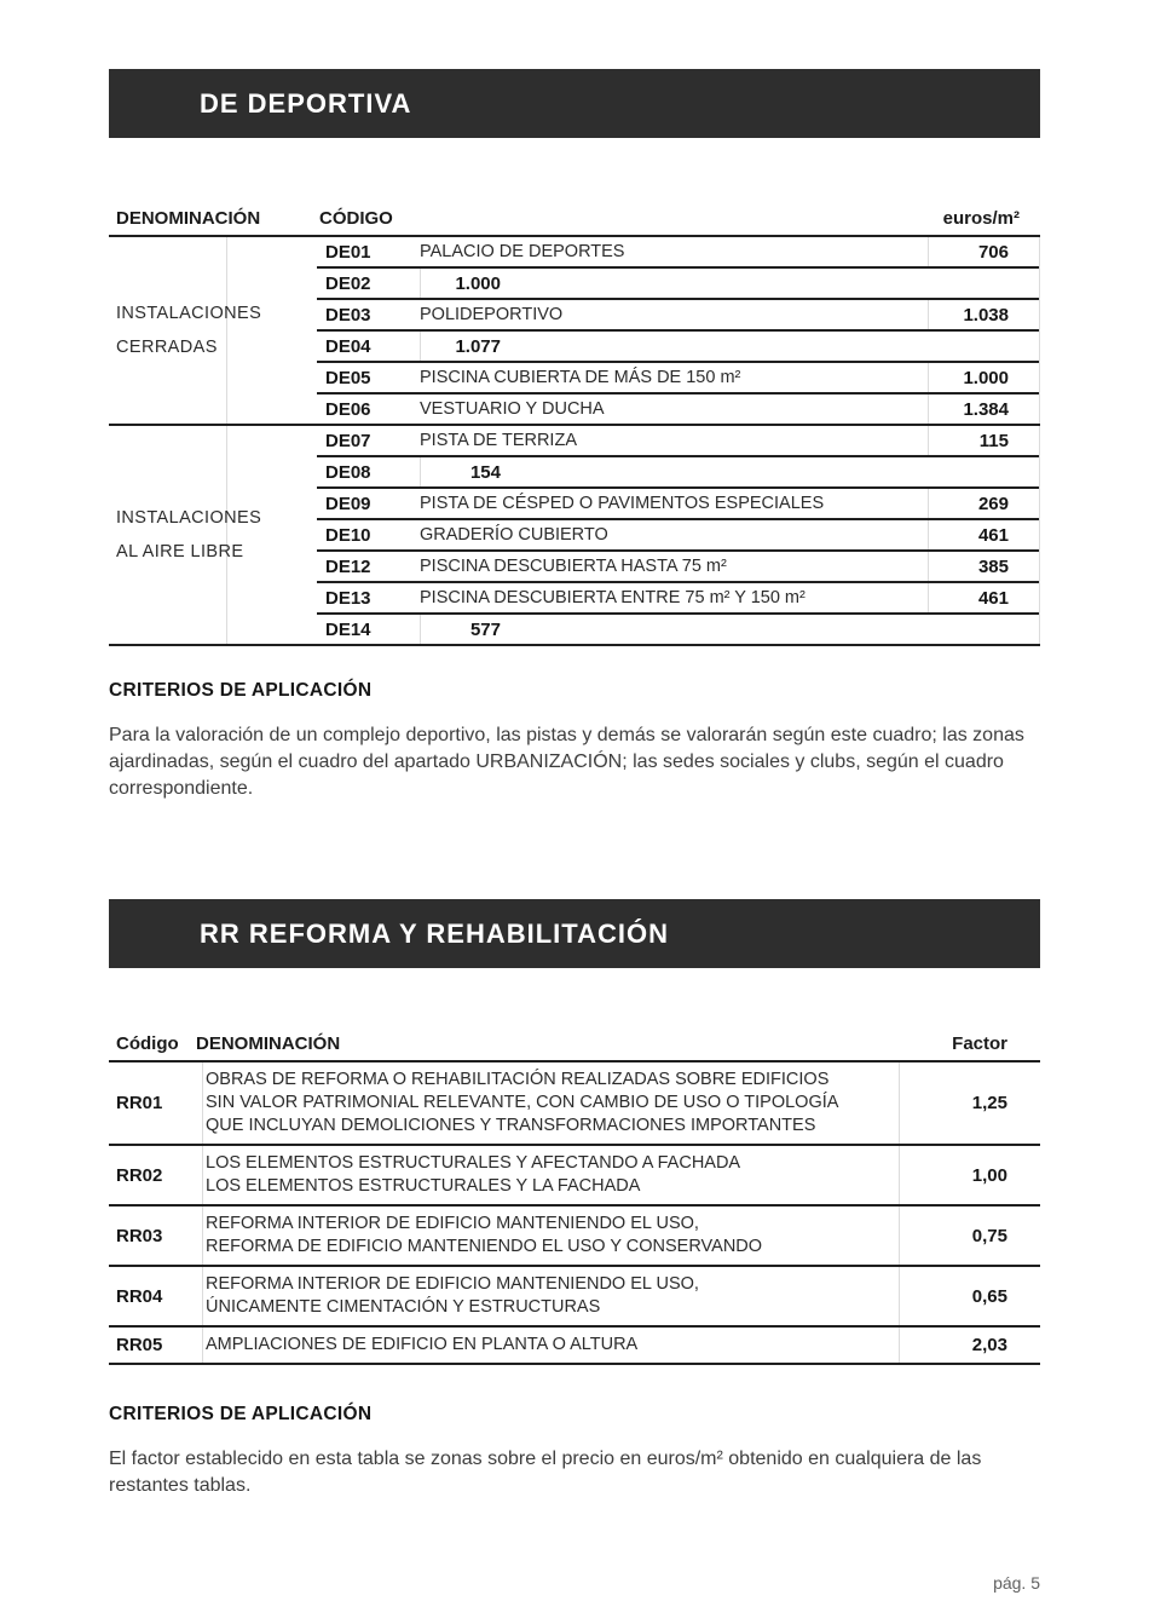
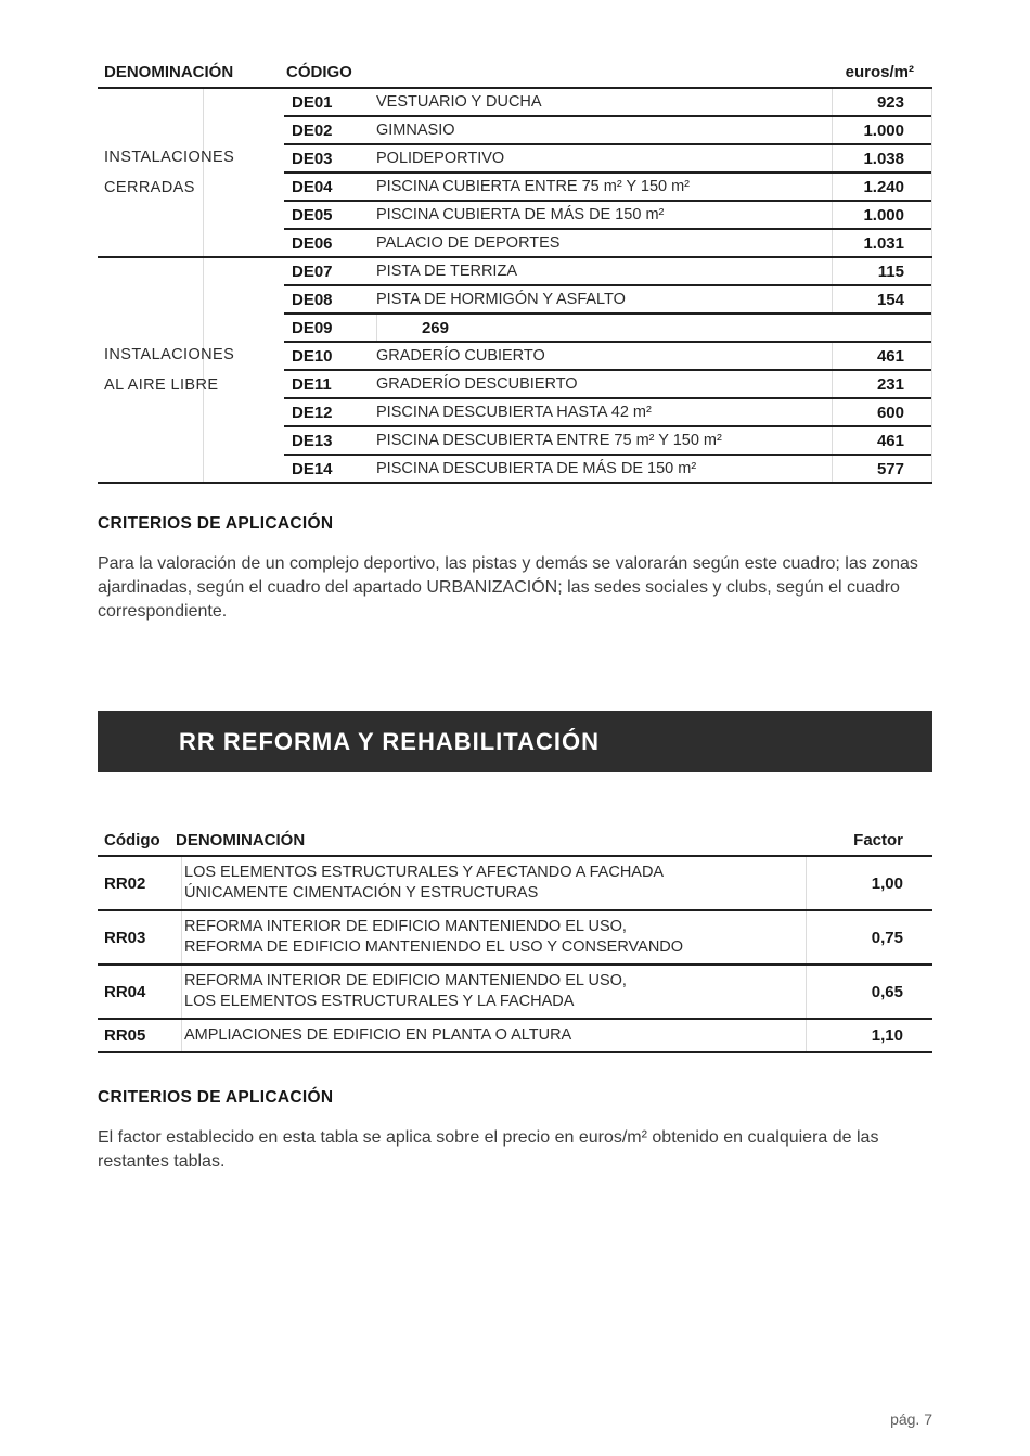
- DE DEPORTIVA
  DENOMINACIÓN
  CÓDIGO
  euros/m²
  INSTALACIONES
  CERRADAS
  DE01
- PALACIO DE DEPORTES
+ VESTUARIO Y DUCHA
- 706
+ 923
  DE02
+ GIMNASIO
  1.000
  DE03
  POLIDEPORTIVO
  1.038
  DE04
+ PISCINA CUBIERTA ENTRE 75 m² Y 150 m²
- 1.077
+ 1.240
  DE05
  PISCINA CUBIERTA DE MÁS DE 150 m²
  1.000
  DE06
- VESTUARIO Y DUCHA
+ PALACIO DE DEPORTES
- 1.384
+ 1.031
  INSTALACIONES
  AL AIRE LIBRE
  DE07
  PISTA DE TERRIZA
  115
  DE08
+ PISTA DE HORMIGÓN Y ASFALTO
  154
  DE09
- PISTA DE CÉSPED O PAVIMENTOS ESPECIALES
  269
  DE10
  GRADERÍO CUBIERTO
  461
+ DE11
+ GRADERÍO DESCUBIERTO
+ 231
  DE12
- PISCINA DESCUBIERTA HASTA 75 m²
+ PISCINA DESCUBIERTA HASTA 42 m²
- 385
+ 600
  DE13
  PISCINA DESCUBIERTA ENTRE 75 m² Y 150 m²
  461
  DE14
+ PISCINA DESCUBIERTA DE MÁS DE 150 m²
  577
  CRITERIOS DE APLICACIÓN
  Para la valoración de un complejo deportivo, las pistas y demás se valorarán según este cuadro; las zonas ajardinadas, según el cuadro del apartado URBANIZACIÓN; las sedes sociales y clubs, según el cuadro correspondiente.
  RR REFORMA Y REHABILITACIÓN
  Código
  DENOMINACIÓN
  Factor
- RR01
- OBRAS DE REFORMA O REHABILITACIÓN REALIZADAS SOBRE EDIFICIOS
- SIN VALOR PATRIMONIAL RELEVANTE, CON CAMBIO DE USO O TIPOLOGÍA
- QUE INCLUYAN DEMOLICIONES Y TRANSFORMACIONES IMPORTANTES
- 1,25
  RR02
  LOS ELEMENTOS ESTRUCTURALES Y AFECTANDO A FACHADA
- LOS ELEMENTOS ESTRUCTURALES Y LA FACHADA
+ ÚNICAMENTE CIMENTACIÓN Y ESTRUCTURAS
  1,00
  RR03
  REFORMA INTERIOR DE EDIFICIO MANTENIENDO EL USO,
  REFORMA DE EDIFICIO MANTENIENDO EL USO Y CONSERVANDO
  0,75
  RR04
  REFORMA INTERIOR DE EDIFICIO MANTENIENDO EL USO,
- ÚNICAMENTE CIMENTACIÓN Y ESTRUCTURAS
+ LOS ELEMENTOS ESTRUCTURALES Y LA FACHADA
  0,65
  RR05
  AMPLIACIONES DE EDIFICIO EN PLANTA O ALTURA
- 2,03
+ 1,10
  CRITERIOS DE APLICACIÓN
- El factor establecido en esta tabla se zonas sobre el precio en euros/m² obtenido en cualquiera de las restantes tablas.
+ El factor establecido en esta tabla se aplica sobre el precio en euros/m² obtenido en cualquiera de las restantes tablas.
- pág. 5
+ pág. 7
